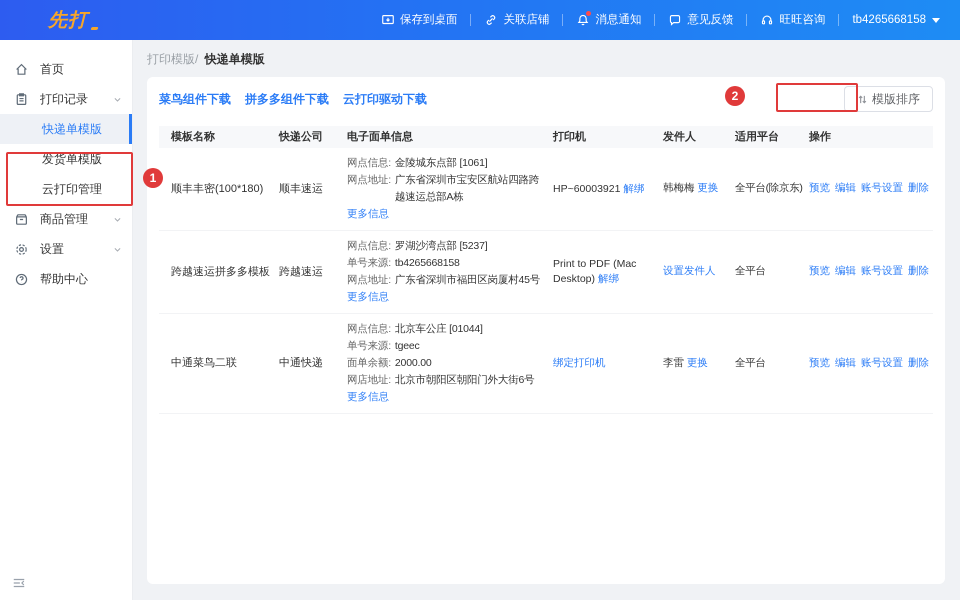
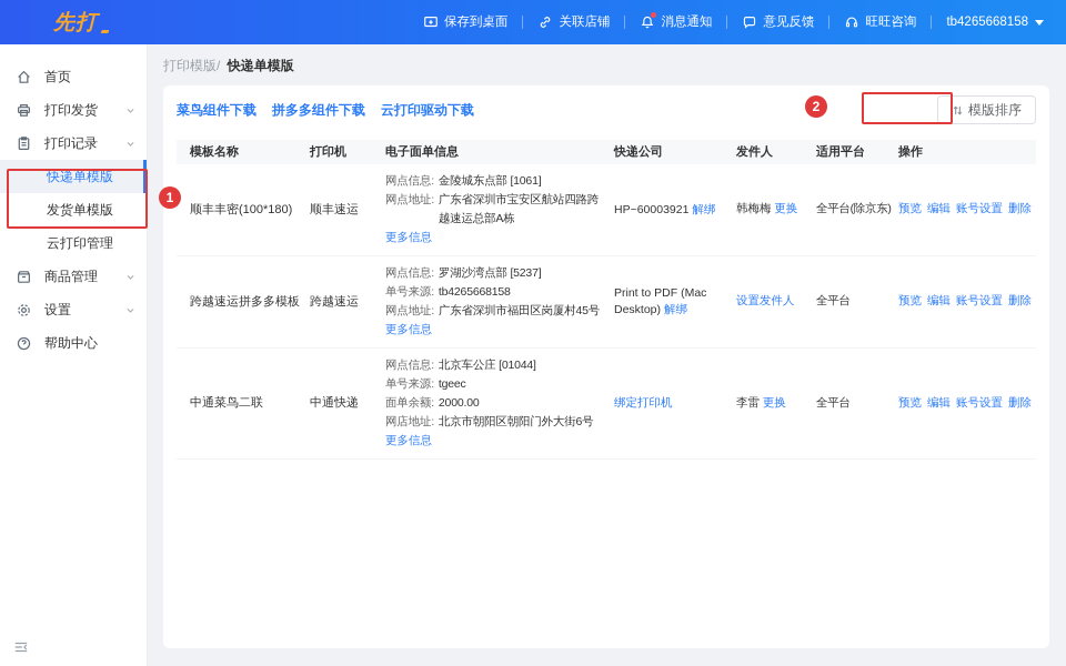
  先打
  保存到桌面
  关联店铺
  消息通知
  意见反馈
  旺旺咨询
  tb4265668158
  首页
+ 打印发货
  打印记录
  快递单模版
  发货单模版
  云打印管理
  商品管理
  设置
  帮助中心
  打印模版/ 快递单模版
  菜鸟组件下载
  拼多多组件下载
  云打印驱动下载
  模版排序
  模板名称
- 快递公司
+ 打印机
  电子面单信息
- 打印机
+ 快递公司
  发件人
  适用平台
  操作
  顺丰丰密(100*180)
  顺丰速运
  网点信息:
  金陵城东点部 [1061]
  网点地址:
  广东省深圳市宝安区航站四路跨越速运总部A栋
  更多信息
  HP~60003921 解绑
  韩梅梅 更换
  全平台(除京东)
  预览
  编辑
  账号设置
  删除
  跨越速运拼多多模板
  跨越速运
  网点信息:
  罗湖沙湾点部 [5237]
  单号来源:
  tb4265668158
  网点地址:
  广东省深圳市福田区岗厦村45号
  更多信息
  Print to PDF (Mac Desktop) 解绑
  设置发件人
  全平台
  预览
  编辑
  账号设置
  删除
  中通菜鸟二联
  中通快递
  网点信息:
  北京车公庄 [01044]
  单号来源:
  tgeec
  面单余额:
  2000.00
  网店地址:
  北京市朝阳区朝阳门外大街6号
  更多信息
  绑定打印机
  李雷 更换
  全平台
  预览
  编辑
  账号设置
  删除
  1
  2
